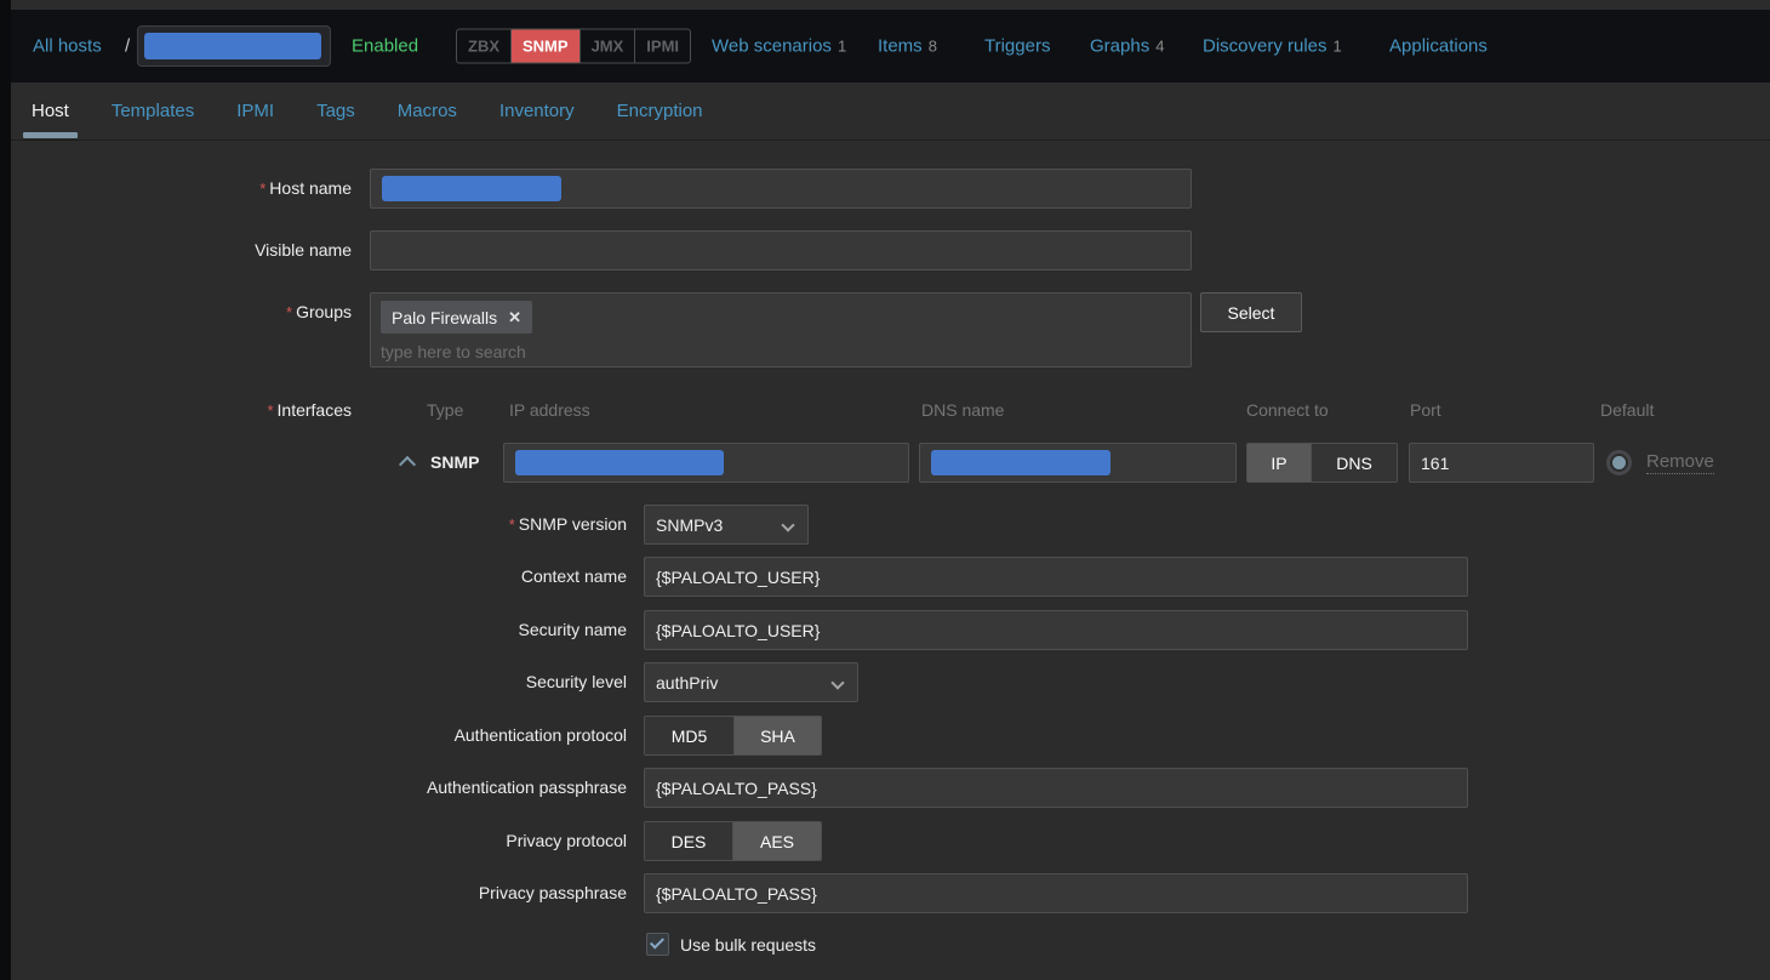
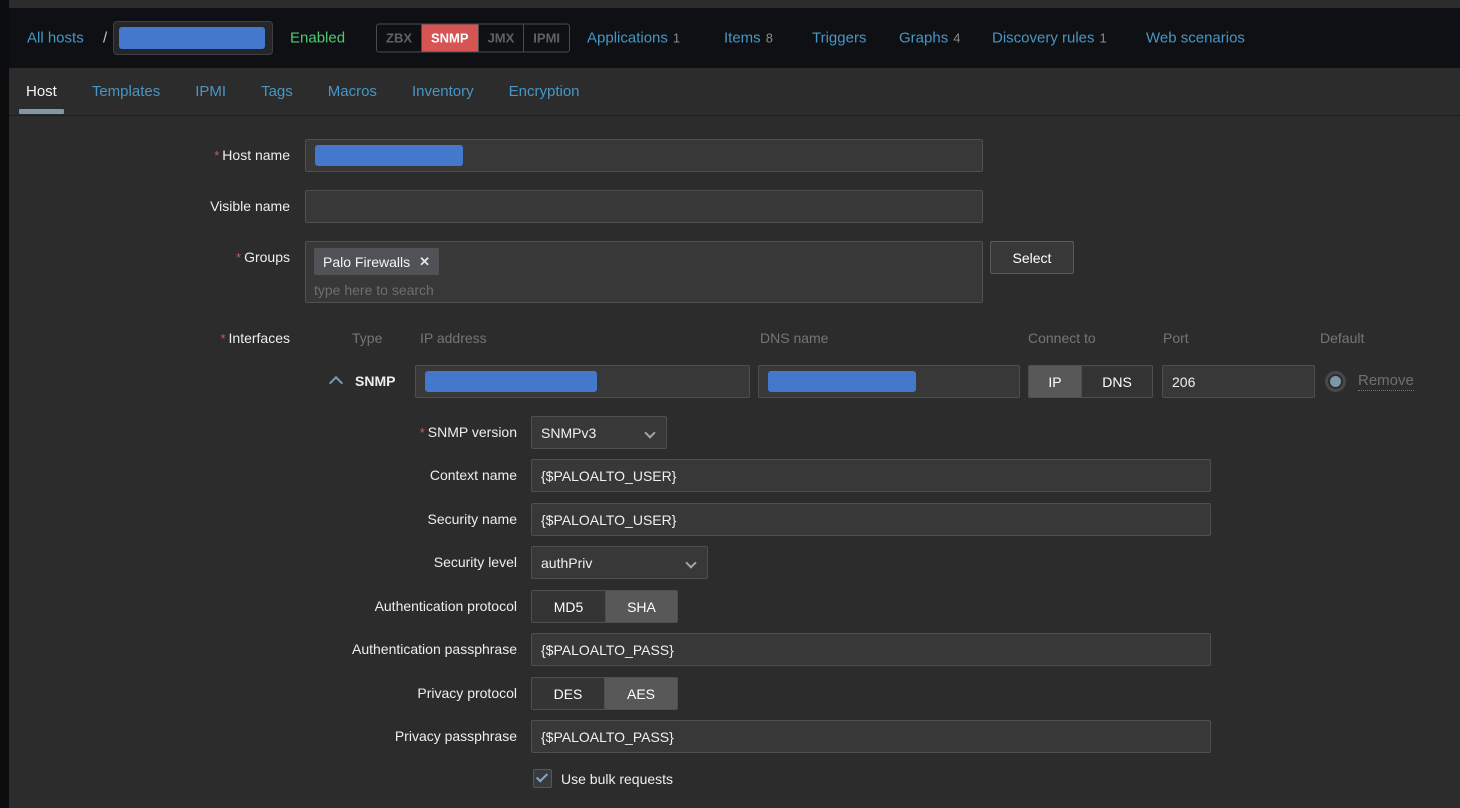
  All hosts
  /
  Enabled
  ZBX
  SNMP
  JMX
  IPMI
- Web scenarios 1
+ Applications 1
  Items 8
  Triggers
  Graphs 4
  Discovery rules 1
- Applications
+ Web scenarios
  Host
  Templates
  IPMI
  Tags
  Macros
  Inventory
  Encryption
  * Host name
  Visible name
  * Groups
  Palo Firewalls
  ✕
  type here to search
  Select
  * Interfaces
  Type
  IP address
  DNS name
  Connect to
  Port
  Default
  SNMP
  IP
  DNS
- 161
+ 206
  Remove
  * SNMP version
  SNMPv3
  Context name
  {$PALOALTO_USER}
  Security name
  {$PALOALTO_USER}
  Security level
  authPriv
  Authentication protocol
  MD5
  SHA
  Authentication passphrase
  {$PALOALTO_PASS}
  Privacy protocol
  DES
  AES
  Privacy passphrase
  {$PALOALTO_PASS}
  Use bulk requests
